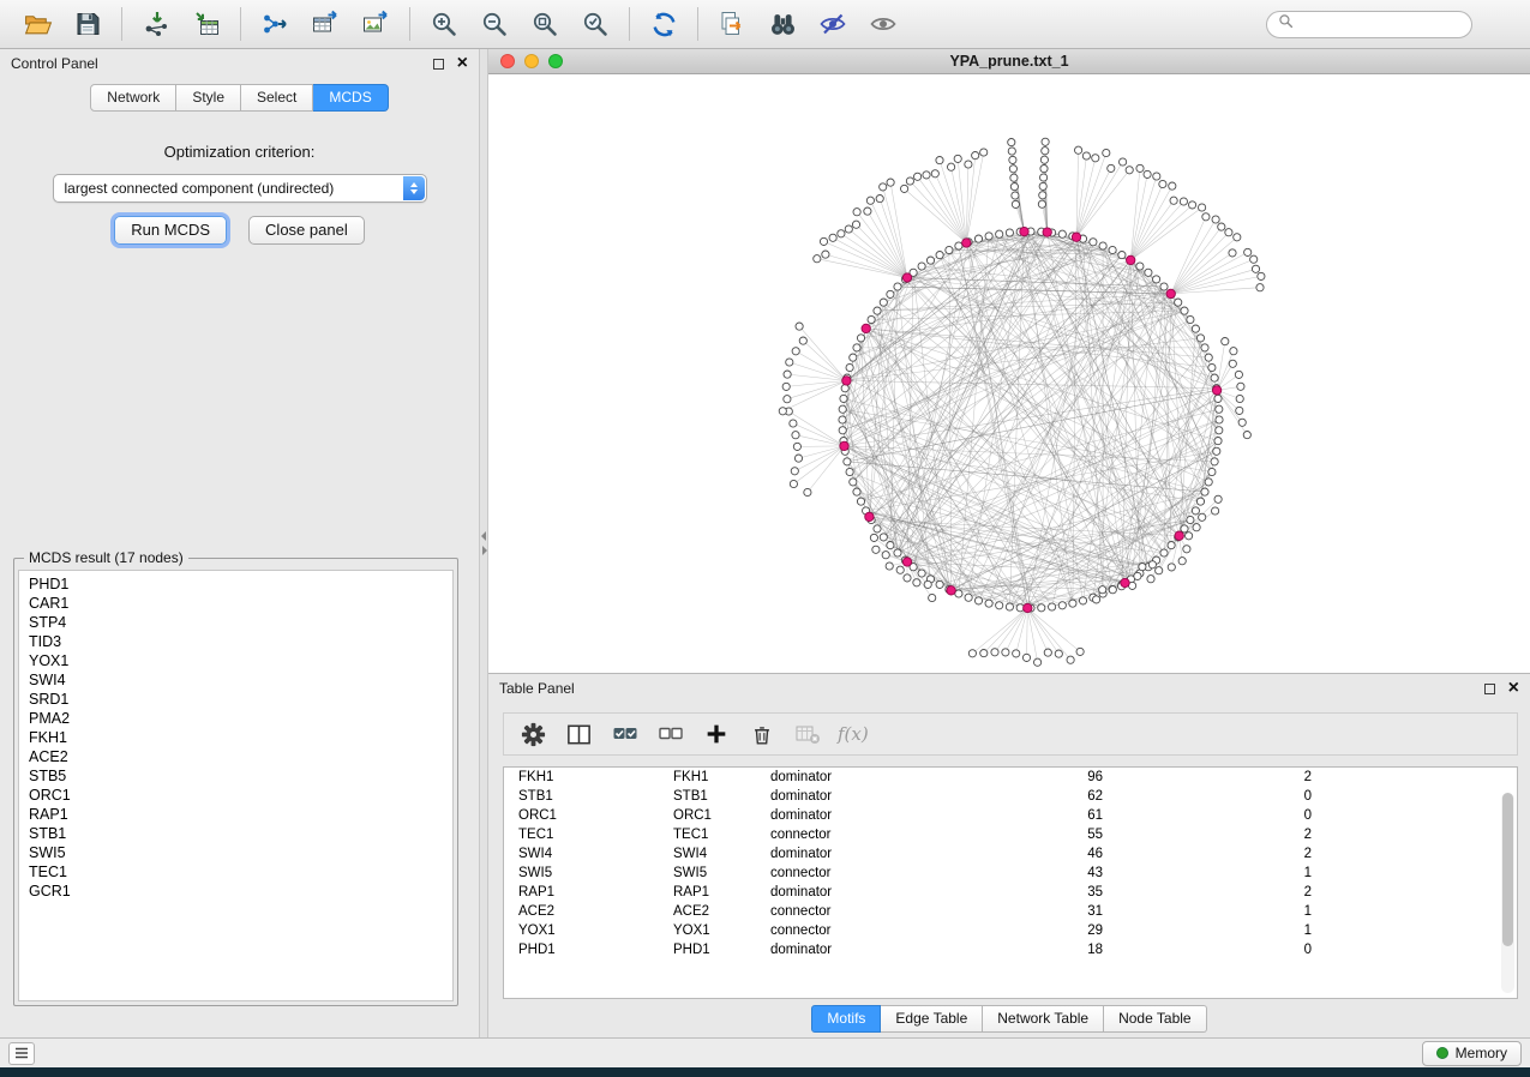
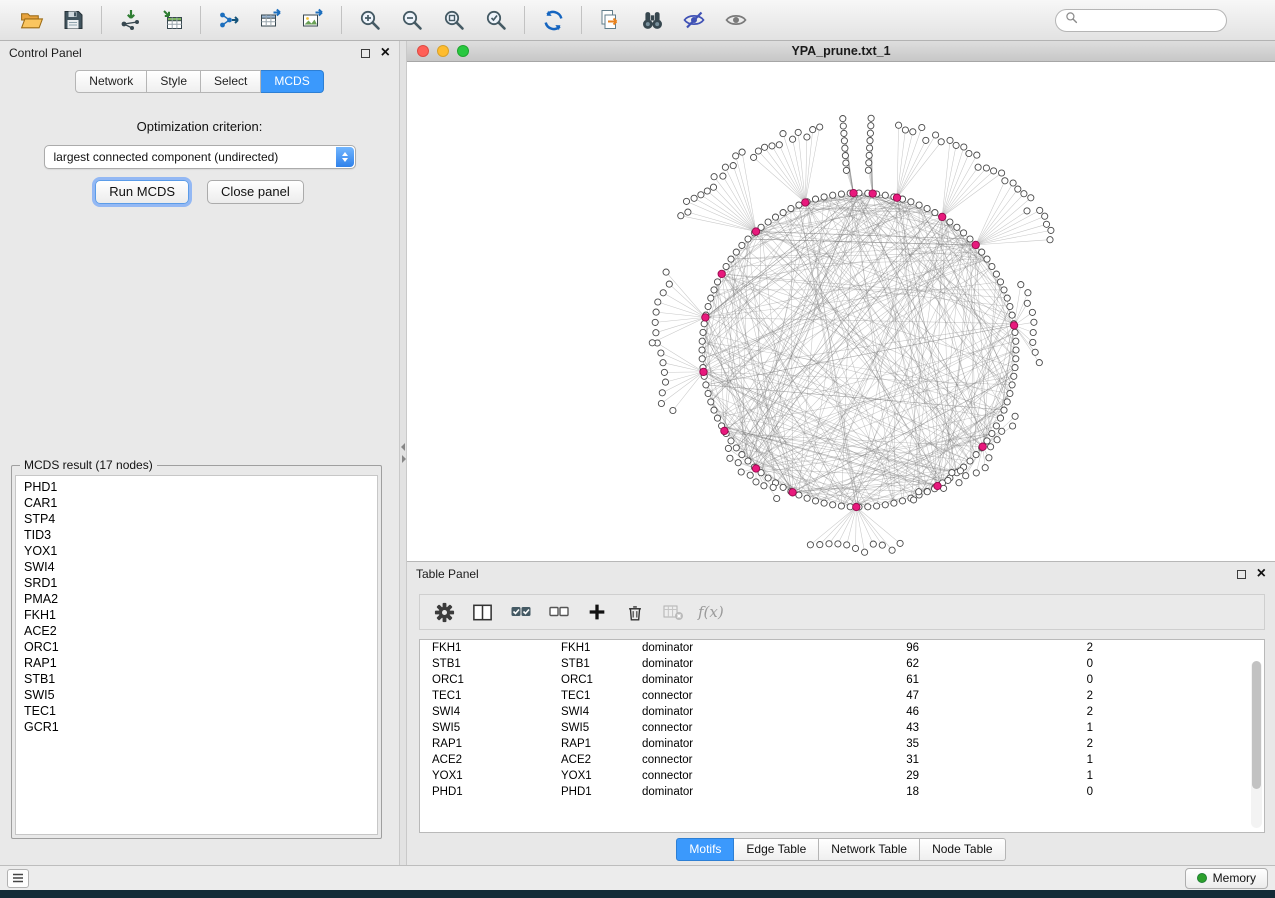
  Control Panel
  ×
  Network
  Style
  Select
  MCDS
  Optimization criterion:
  largest connected component (undirected)
  Run MCDS
  Close panel
  MCDS result (17 nodes)
  PHD1
  CAR1
  STP4
  TID3
  YOX1
  SWI4
  SRD1
  PMA2
  FKH1
  ACE2
- STB5
  ORC1
  RAP1
  STB1
  SWI5
  TEC1
  GCR1
  YPA_prune.txt_1
  Table Panel
  ×
  f(x)
  FKH1
  FKH1
  dominator
  96
  2
  STB1
  STB1
  dominator
  62
  0
  ORC1
  ORC1
  dominator
  61
  0
  TEC1
  TEC1
  connector
- 55
+ 47
  2
  SWI4
  SWI4
  dominator
  46
  2
  SWI5
  SWI5
  connector
  43
  1
  RAP1
  RAP1
  dominator
  35
  2
  ACE2
  ACE2
  connector
  31
  1
  YOX1
  YOX1
  connector
  29
  1
  PHD1
  PHD1
  dominator
  18
  0
  Motifs
  Edge Table
  Network Table
  Node Table
  Memory
